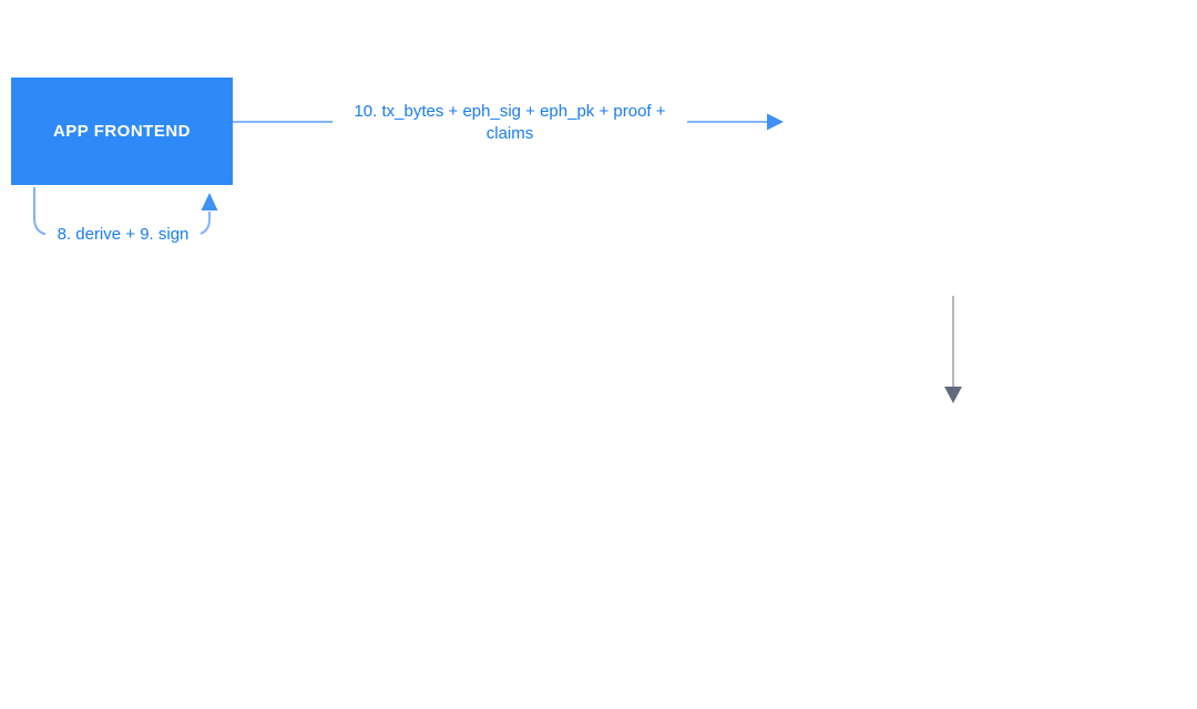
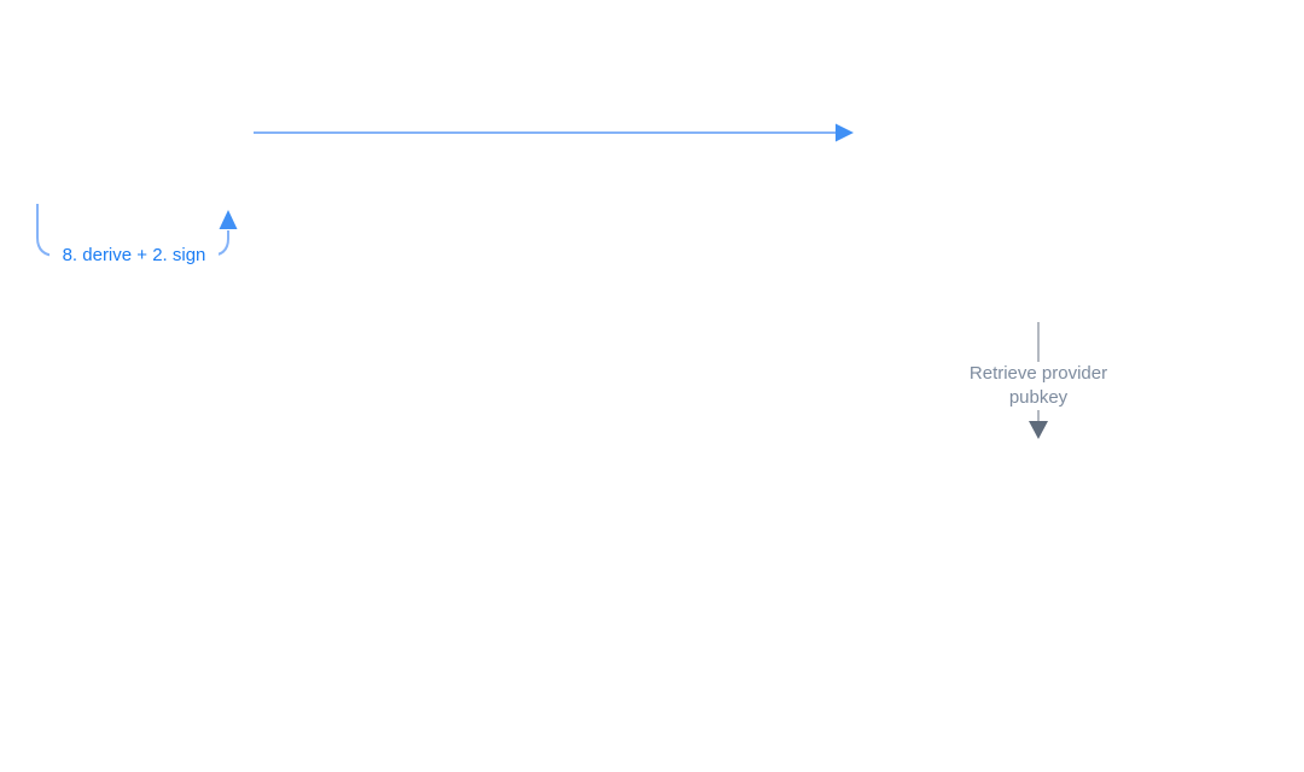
- APP FRONTEND
- 10. tx_bytes + eph_sig + eph_pk + proof +
- claims
- 8. derive + 9. sign
+ 8. derive + 2. sign
+ Retrieve provider
+ pubkey
